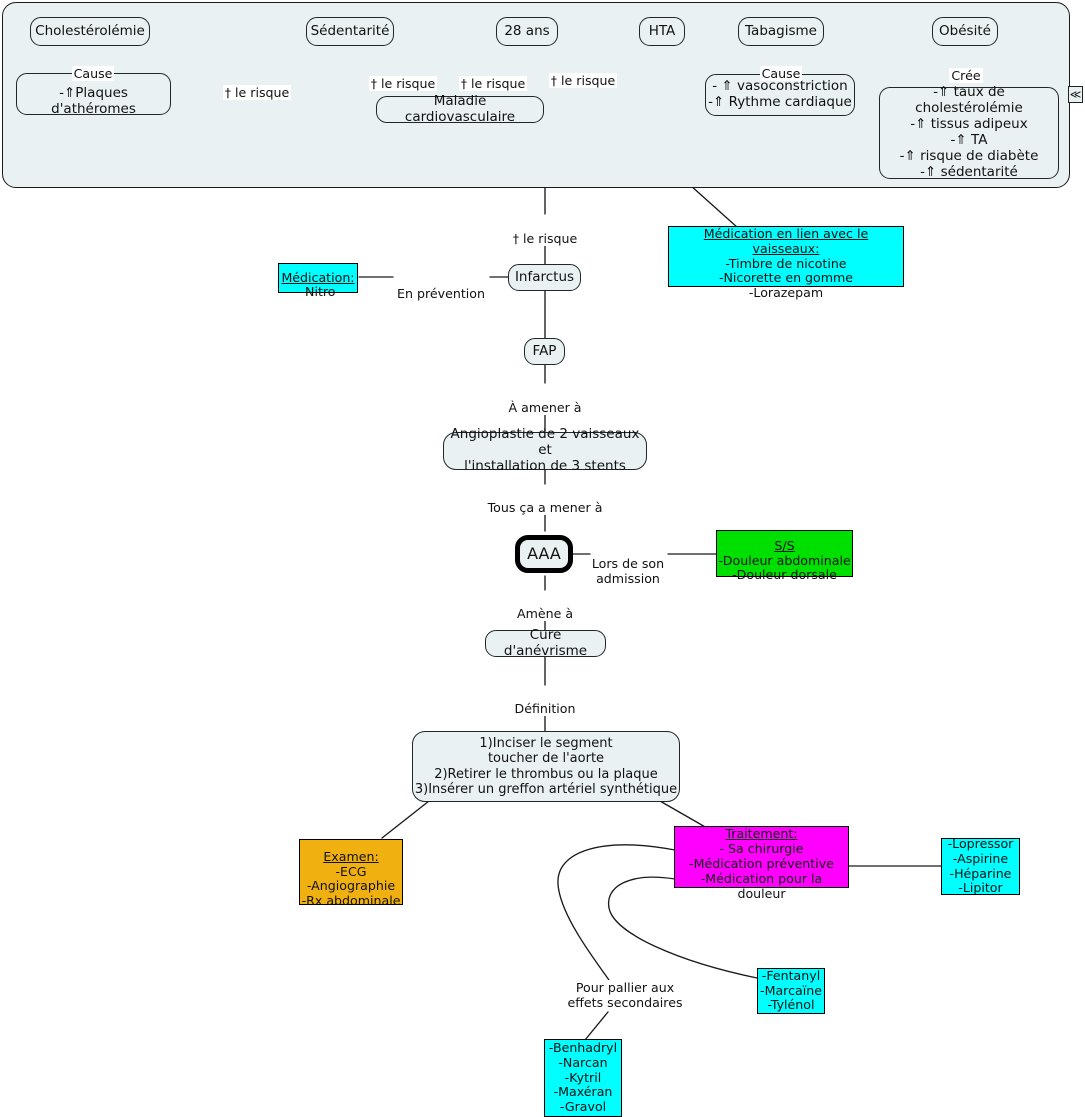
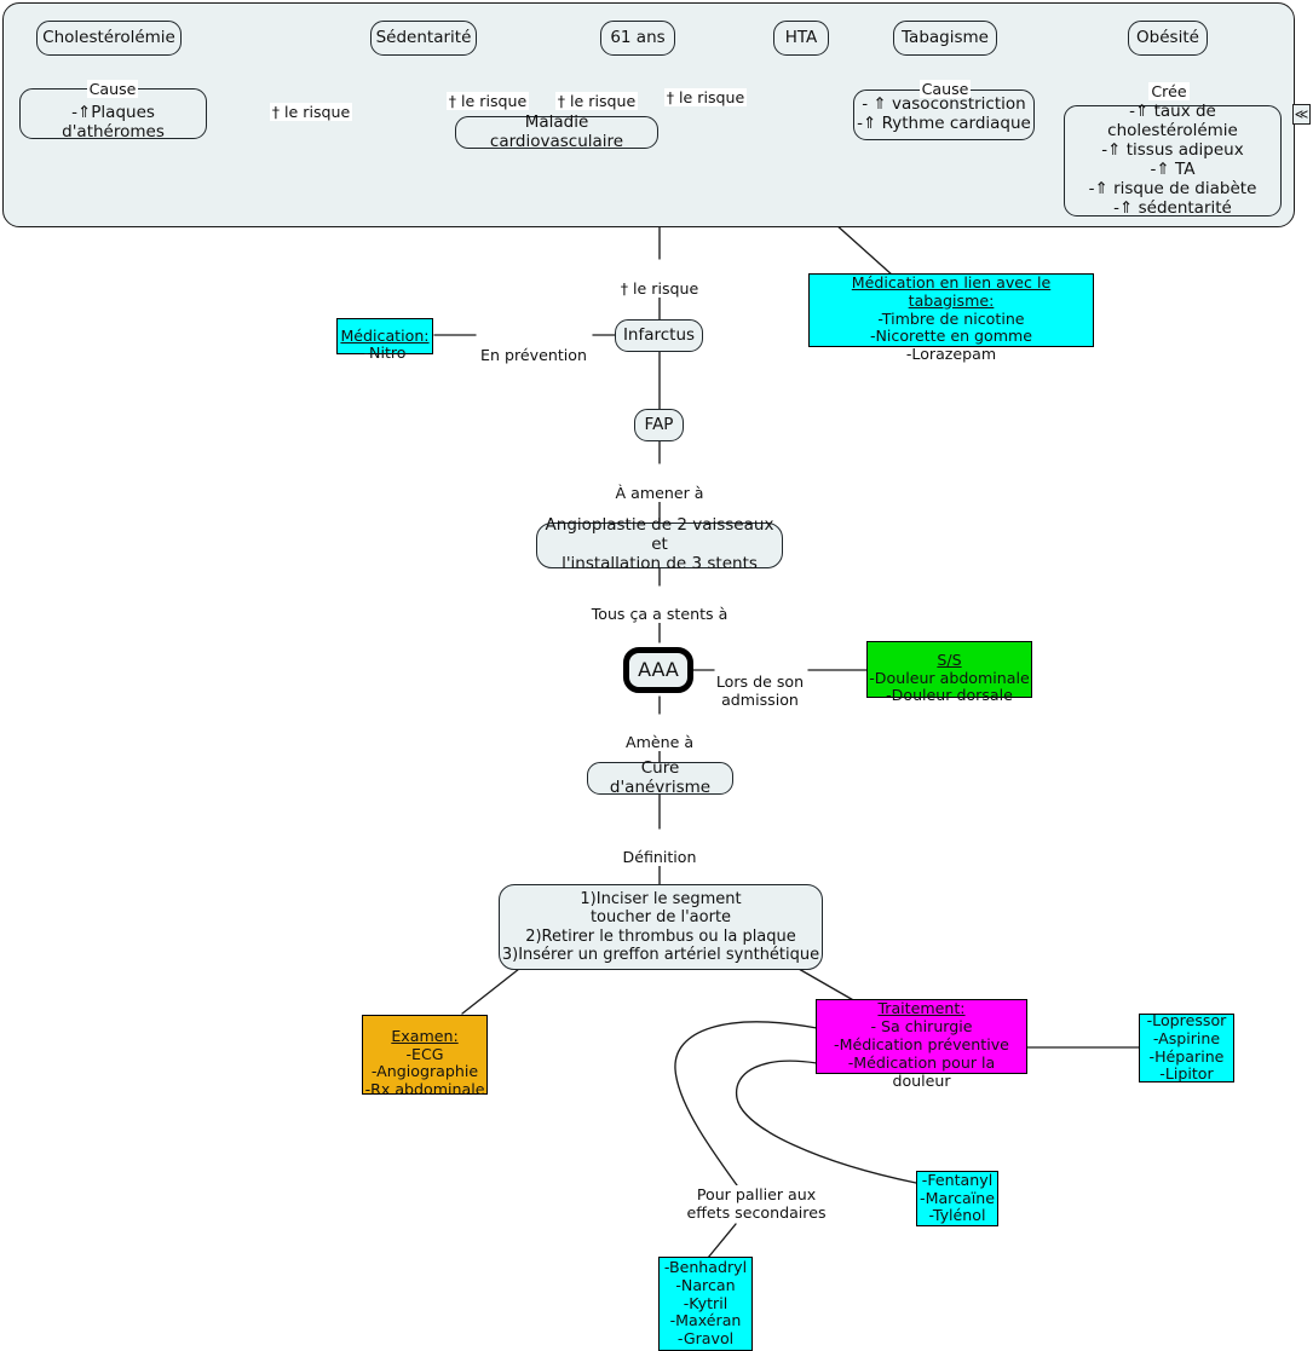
  ≪
  Cholestérolémie
  -⇑Plaques d'athéromes
  Sédentarité
- 28 ans
+ 61 ans
  HTA
  Maladie cardiovasculaire
  Tabagisme
  - ⇑ vasoconstriction
  -⇑ Rythme cardiaque
  Obésité
  -⇑ taux de cholestérolémie
  -⇑ tissus adipeux
  -⇑ TA
  -⇑ risque de diabète
  -⇑ sédentarité
  Cause
  † le risque
  † le risque
  † le risque
  † le risque
  Cause
  Crée
  † le risque
  Médication:
  -Nitro
  En prévention
  Infarctus
- Médication en lien avec le vaisseaux:
+ Médication en lien avec le tabagisme:
  -Timbre de nicotine
  -Nicorette en gomme
  -Lorazepam
  FAP
  À amener à
  Angioplastie de 2 vaisseaux et
  l'installation de 3 stents
- Tous ça a mener à
+ Tous ça a stents à
  AAA
  Lors de son
  admission
  S/S
  -Douleur abdominale
  -Douleur dorsale
  Amène à
  Cure d'anévrisme
  Définition
  1)Inciser le segment
  toucher de l'aorte
  2)Retirer le thrombus ou la plaque
  3)Insérer un greffon artériel synthétique
  Examen:
  -ECG
  -Angiographie
  -Rx abdominale
  Traitement:
  - Sa chirurgie
  -Médication préventive
  -Médication pour la douleur
  -Lopressor
  -Aspirine
  -Héparine
  -Lipitor
  Pour pallier aux
  effets secondaires
  -Fentanyl
  -Marcaïne
  -Tylénol
  -Benhadryl
  -Narcan
  -Kytril
  -Maxéran
  -Gravol
